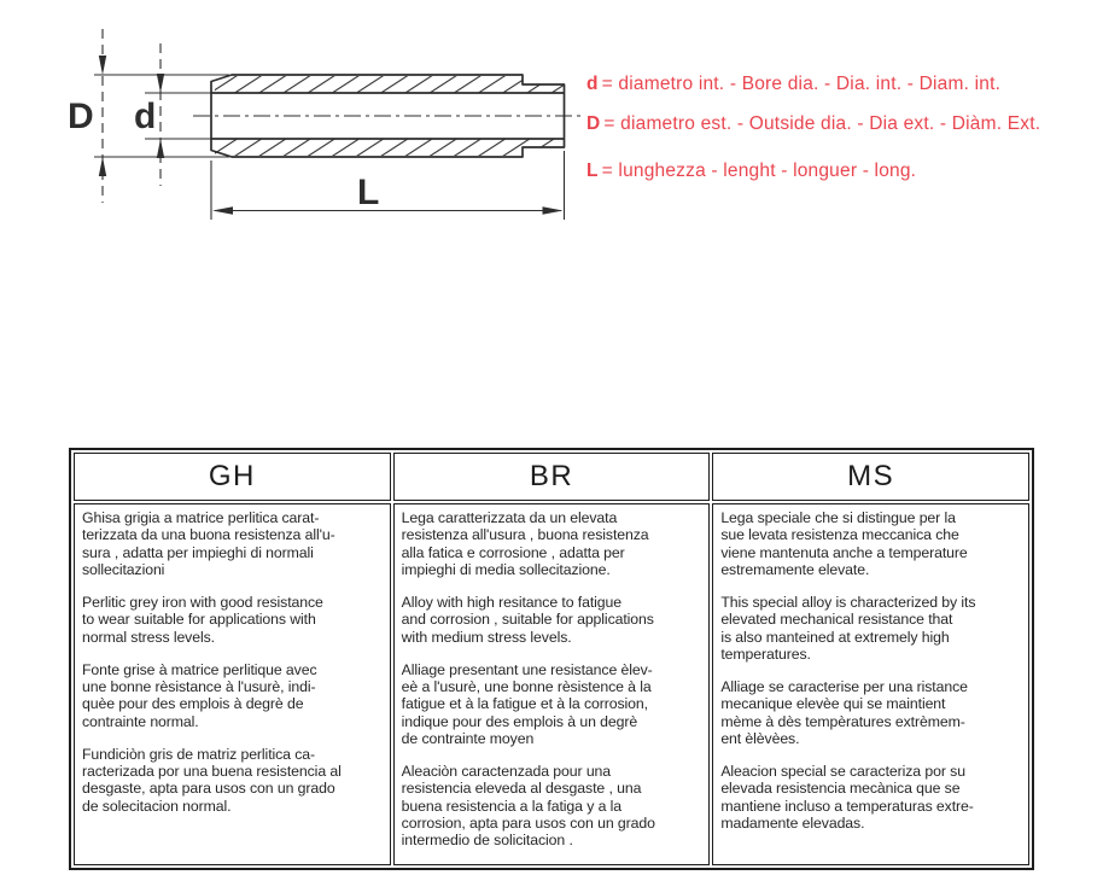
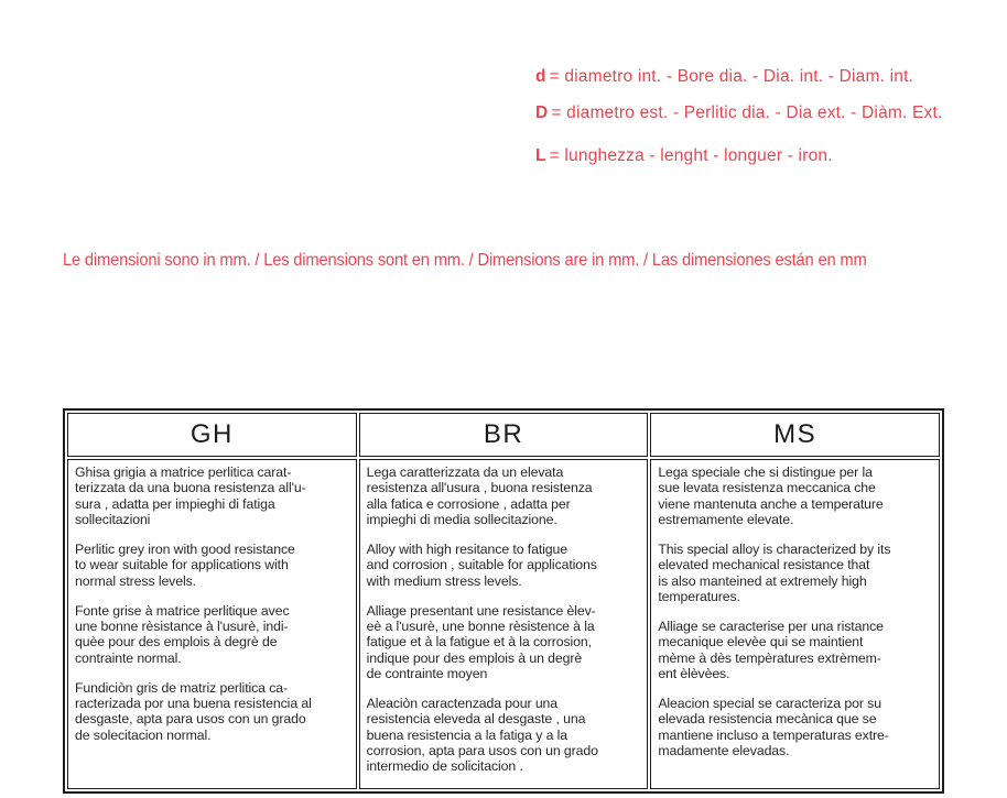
- D
- d
- L
  d = diametro int. - Bore dia. - Dia. int. - Diam. int.
- D = diametro est. - Outside dia. - Dia ext. - Diàm. Ext.
+ D = diametro est. - Perlitic dia. - Dia ext. - Diàm. Ext.
- L = lunghezza - lenght - longuer - long.
+ L = lunghezza - lenght - longuer - iron.
+ Le dimensioni sono in mm. / Les dimensions sont en mm. / Dimensions are in mm. / Las dimensiones están en mm
  GH	BR	MS
- Ghisa grigia a matrice perlitica carat- terizzata da una buona resistenza all'u- sura , adatta per impieghi di normali sollecitazioni Perlitic grey iron with good resistance to wear suitable for applications with normal stress levels. Fonte grise à matrice perlitique avec une bonne rèsistance à l'usurè, indi- quèe pour des emplois à degrè de contrainte normal. Fundiciòn gris de matriz perlitica ca- racterizada por una buena resistencia al desgaste, apta para usos con un grado de solecitacion normal.	Lega caratterizzata da un elevata resistenza all'usura , buona resistenza alla fatica e corrosione , adatta per impieghi di media sollecitazione. Alloy with high resitance to fatigue and corrosion , suitable for applications with medium stress levels. Alliage presentant une resistance èlev- eè a l'usurè, une bonne rèsistence à la fatigue et à la fatigue et à la corrosion, indique pour des emplois à un degrè de contrainte moyen Aleaciòn caractenzada pour una resistencia eleveda al desgaste , una buena resistencia a la fatiga y a la corrosion, apta para usos con un grado intermedio de solicitacion .	Lega speciale che si distingue per la sue levata resistenza meccanica che viene mantenuta anche a temperature estremamente elevate. This special alloy is characterized by its elevated mechanical resistance that is also manteined at extremely high temperatures. Alliage se caracterise per una ristance mecanique elevèe qui se maintient mème à dès tempèratures extrèmem- ent èlèvèes. Aleacion special se caracteriza por su elevada resistencia mecànica que se mantiene incluso a temperaturas extre- madamente elevadas.
+ Ghisa grigia a matrice perlitica carat- terizzata da una buona resistenza all'u- sura , adatta per impieghi di fatiga sollecitazioni Perlitic grey iron with good resistance to wear suitable for applications with normal stress levels. Fonte grise à matrice perlitique avec une bonne rèsistance à l'usurè, indi- quèe pour des emplois à degrè de contrainte normal. Fundiciòn gris de matriz perlitica ca- racterizada por una buena resistencia al desgaste, apta para usos con un grado de solecitacion normal.	Lega caratterizzata da un elevata resistenza all'usura , buona resistenza alla fatica e corrosione , adatta per impieghi di media sollecitazione. Alloy with high resitance to fatigue and corrosion , suitable for applications with medium stress levels. Alliage presentant une resistance èlev- eè a l'usurè, une bonne rèsistence à la fatigue et à la fatigue et à la corrosion, indique pour des emplois à un degrè de contrainte moyen Aleaciòn caractenzada pour una resistencia eleveda al desgaste , una buena resistencia a la fatiga y a la corrosion, apta para usos con un grado intermedio de solicitacion .	Lega speciale che si distingue per la sue levata resistenza meccanica che viene mantenuta anche a temperature estremamente elevate. This special alloy is characterized by its elevated mechanical resistance that is also manteined at extremely high temperatures. Alliage se caracterise per una ristance mecanique elevèe qui se maintient mème à dès tempèratures extrèmem- ent èlèvèes. Aleacion special se caracteriza por su elevada resistencia mecànica que se mantiene incluso a temperaturas extre- madamente elevadas.
